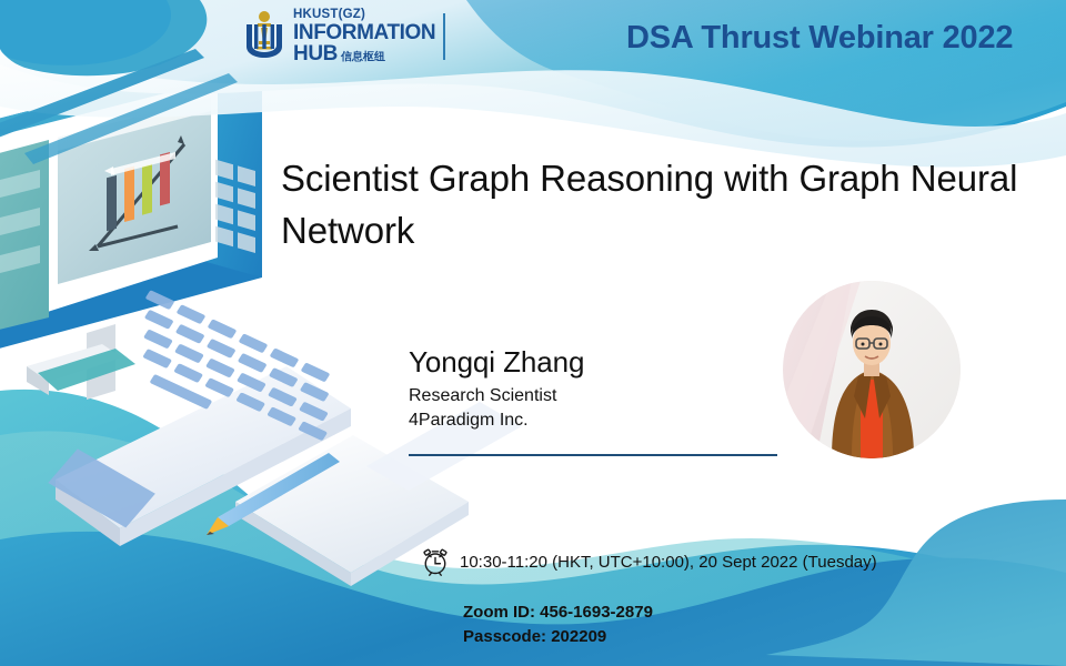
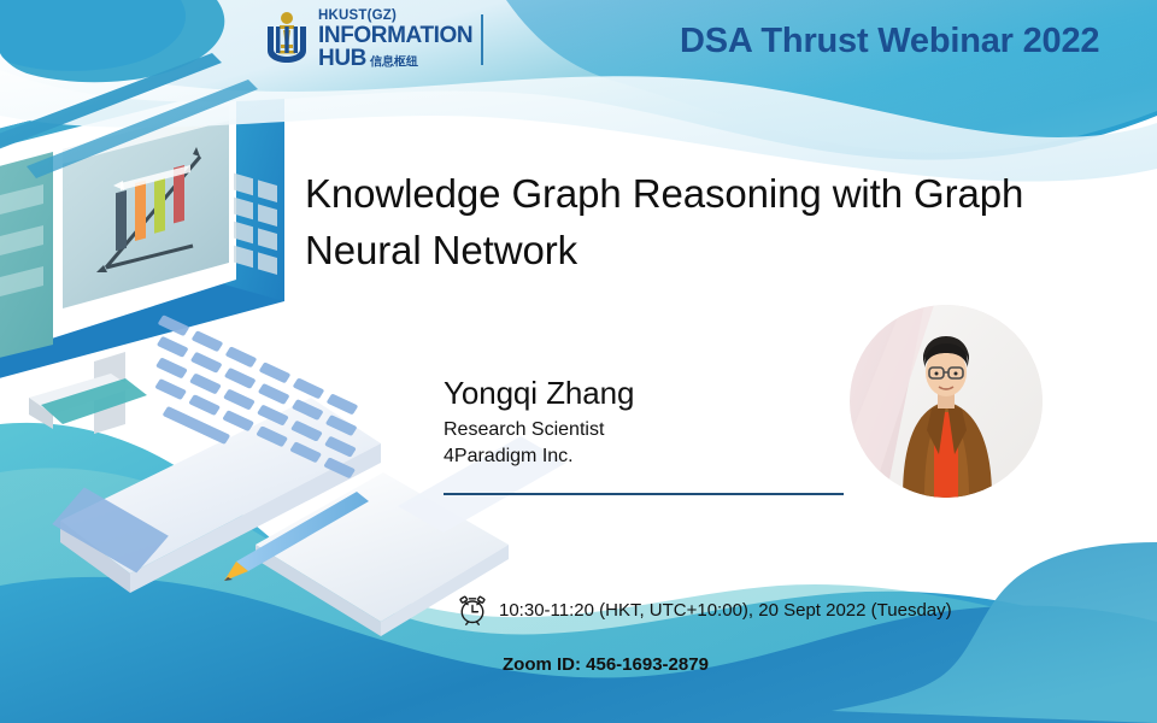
  HKUST(GZ)
  INFORMATION
  HUB
  信息枢纽
  DSA Thrust Webinar 2022
- Scientist Graph Reasoning with Graph Neural Network
+ Knowledge Graph Reasoning with Graph Neural Network
  Yongqi Zhang
  Research Scientist
  4Paradigm Inc.
  10:30-11:20 (HKT, UTC+10:00), 20 Sept 2022 (Tuesday)
  Zoom ID: 456-1693-2879
- Passcode: 202209
